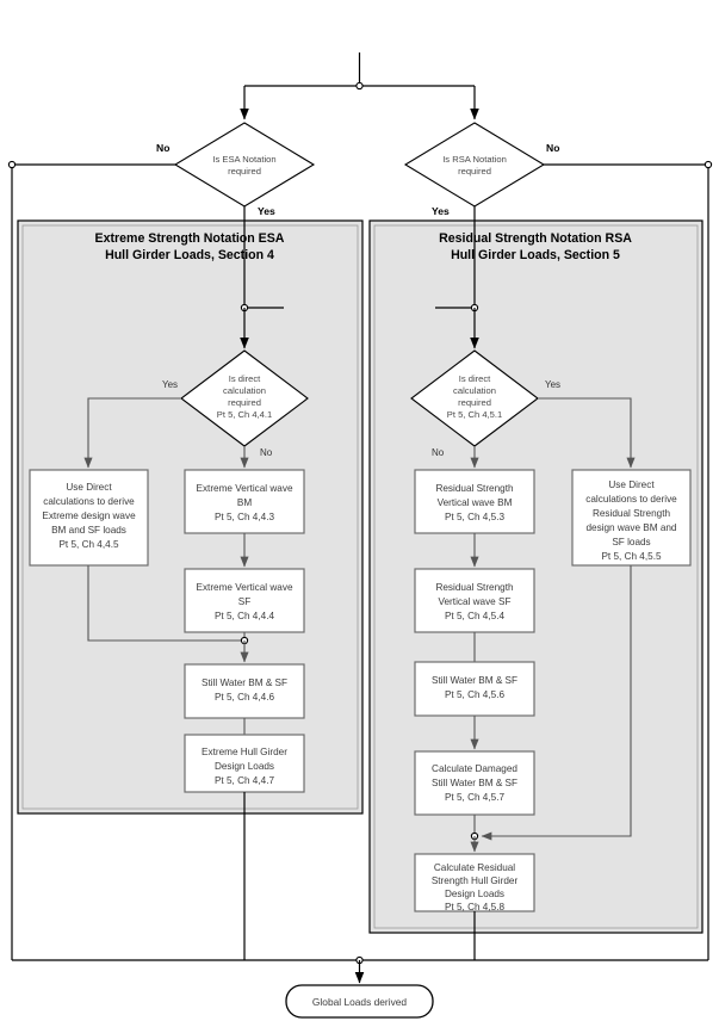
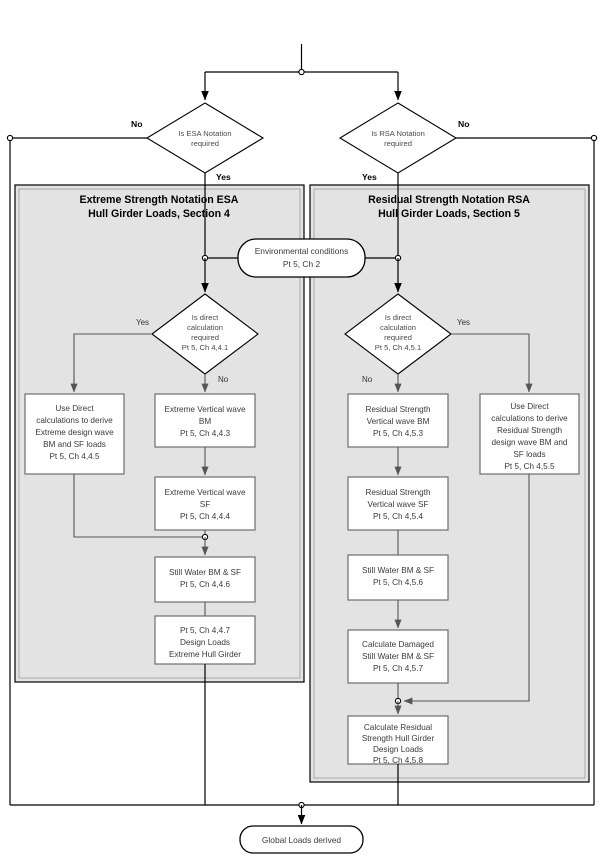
  Is ESA Notation
  required
  No
  Yes
  Is RSA Notation
  required
  No
  Yes
  Extreme Strength Notation ESA
  Hull Girder Loads, Section 4
  Residual Strength Notation RSA
  Hull Girder Loads, Section 5
+ Environmental conditions
+ Pt 5, Ch 2
  Is direct
  calculation
  required
  Pt 5, Ch 4,4.1
  Yes
  No
  Use Direct
  calculations to derive
  Extreme design wave
  BM and SF loads
  Pt 5, Ch 4,4.5
  Extreme Vertical wave
  BM
  Pt 5, Ch 4,4.3
  Extreme Vertical wave
  SF
  Pt 5, Ch 4,4.4
  Still Water BM & SF
  Pt 5, Ch 4,4.6
- Extreme Hull Girder
+ Pt 5, Ch 4,4.7
  Design Loads
- Pt 5, Ch 4,4.7
+ Extreme Hull Girder
  Is direct
  calculation
  required
  Pt 5, Ch 4,5.1
  Yes
  No
  Use Direct
  calculations to derive
  Residual Strength
  design wave BM and
  SF loads
  Pt 5, Ch 4,5.5
  Residual Strength
  Vertical wave BM
  Pt 5, Ch 4,5.3
  Residual Strength
  Vertical wave SF
  Pt 5, Ch 4,5.4
  Still Water BM & SF
  Pt 5, Ch 4,5.6
  Calculate Damaged
  Still Water BM & SF
  Pt 5, Ch 4,5.7
  Calculate Residual
  Strength Hull Girder
  Design Loads
  Pt 5, Ch 4,5.8
  Global Loads derived
